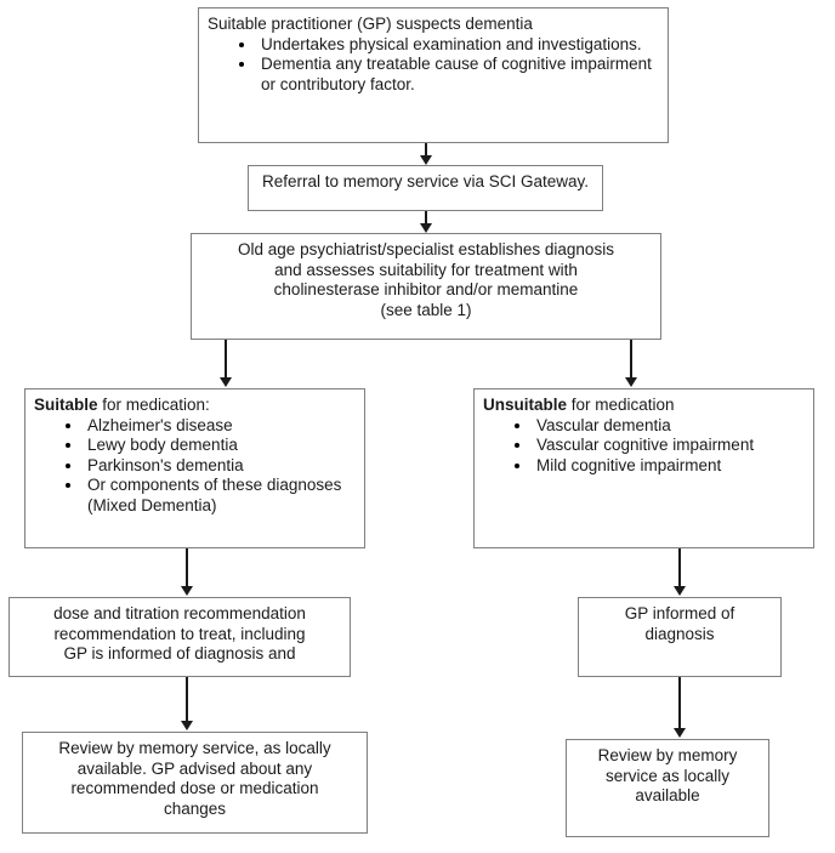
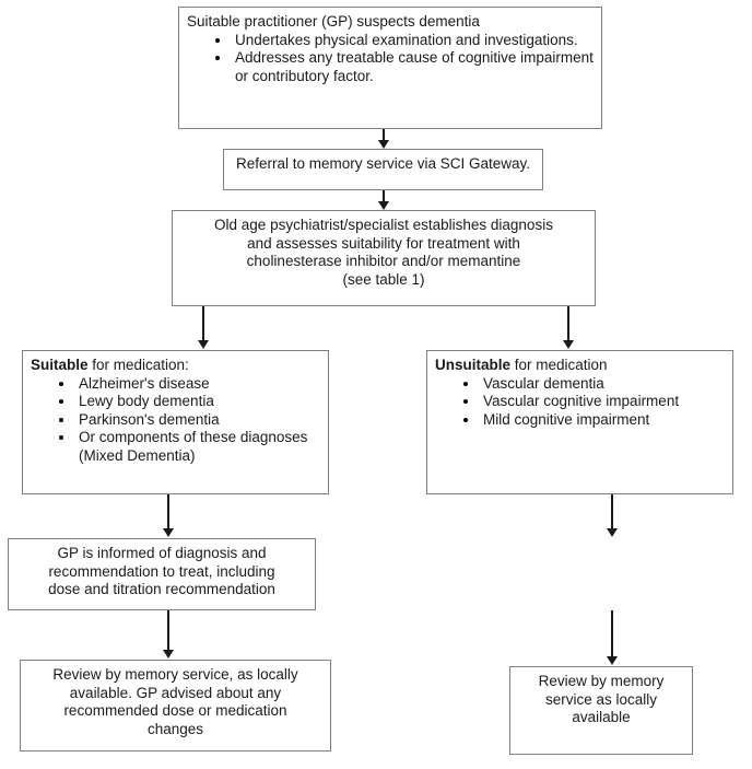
  Suitable practitioner (GP) suspects dementia
  Undertakes physical examination and investigations.
- Dementia any treatable cause of cognitive impairment or contributory factor.
+ Addresses any treatable cause of cognitive impairment or contributory factor.
  Referral to memory service via SCI Gateway.
  Old age psychiatrist/specialist establishes diagnosis
  and assesses suitability for treatment with
  cholinesterase inhibitor and/or memantine
  (see table 1)
  Suitable for medication:
  Alzheimer's disease
  Lewy body dementia
  Parkinson's dementia
  Or components of these diagnoses (Mixed Dementia)
  Unsuitable for medication
  Vascular dementia
  Vascular cognitive impairment
  Mild cognitive impairment
- dose and titration recommendation
+ GP is informed of diagnosis and
  recommendation to treat, including
- GP is informed of diagnosis and
+ dose and titration recommendation
- GP informed of
- diagnosis
  Review by memory service, as locally
  available. GP advised about any
  recommended dose or medication
  changes
  Review by memory
  service as locally
  available
